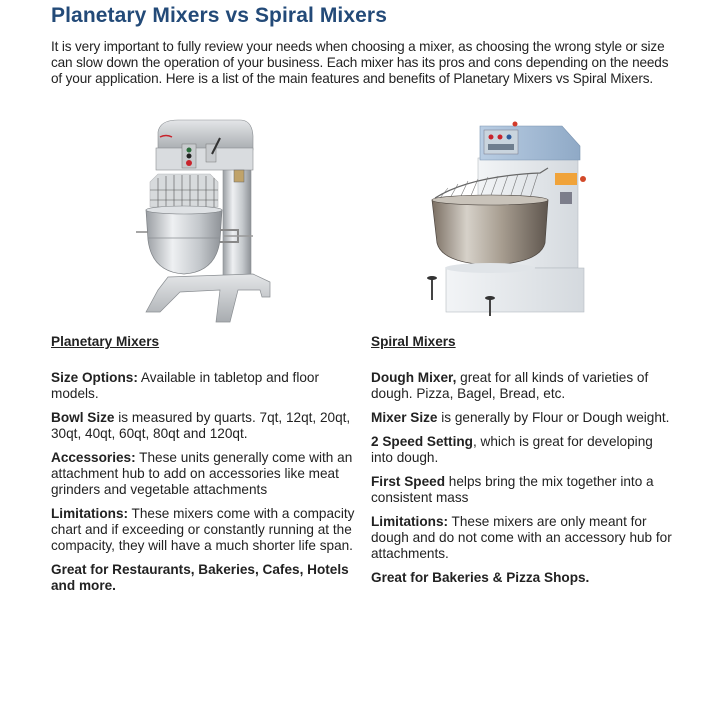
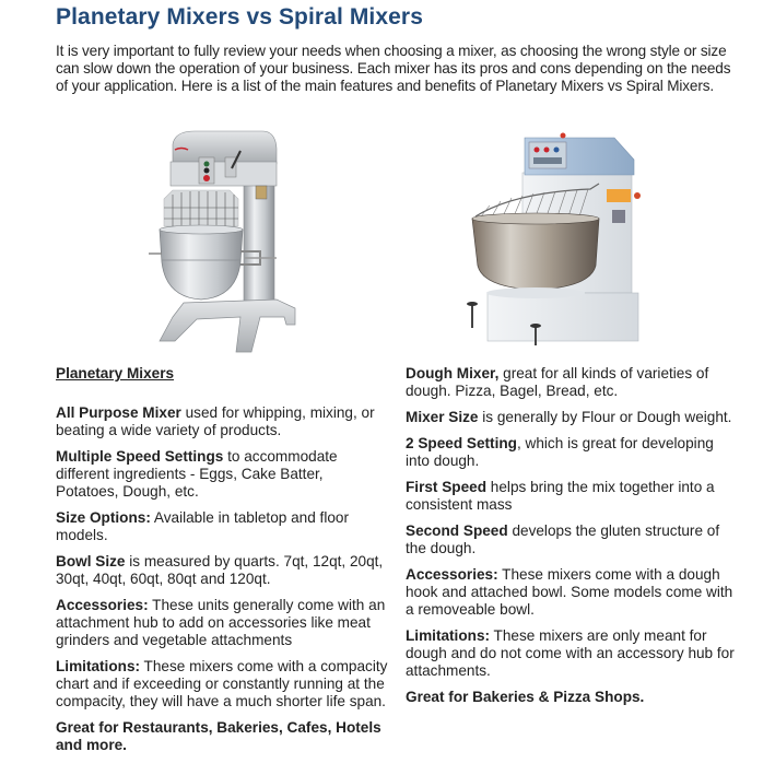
  Planetary Mixers vs Spiral Mixers
  It is very important to fully review your needs when choosing a mixer, as choosing the wrong style or size can slow down the operation of your business. Each mixer has its pros and cons depending on the needs of your application. Here is a list of the main features and benefits of Planetary Mixers vs Spiral Mixers.
  Planetary Mixers
+ All Purpose Mixer used for whipping, mixing, or beating a wide variety of products.
+ Multiple Speed Settings to accommodate different ingredients - Eggs, Cake Batter, Potatoes, Dough, etc.
  Size Options: Available in tabletop and floor models.
  Bowl Size is measured by quarts. 7qt, 12qt, 20qt, 30qt, 40qt, 60qt, 80qt and 120qt.
  Accessories: These units generally come with an attachment hub to add on accessories like meat grinders and vegetable attachments
  Limitations: These mixers come with a compacity chart and if exceeding or constantly running at the compacity, they will have a much shorter life span.
  Great for Restaurants, Bakeries, Cafes, Hotels and more.
- Spiral Mixers
  Dough Mixer, great for all kinds of varieties of dough. Pizza, Bagel, Bread, etc.
  Mixer Size is generally by Flour or Dough weight.
  2 Speed Setting, which is great for developing into dough.
  First Speed helps bring the mix together into a consistent mass
+ Second Speed develops the gluten structure of the dough.
+ Accessories: These mixers come with a dough hook and attached bowl. Some models come with a removeable bowl.
  Limitations: These mixers are only meant for dough and do not come with an accessory hub for attachments.
  Great for Bakeries & Pizza Shops.
